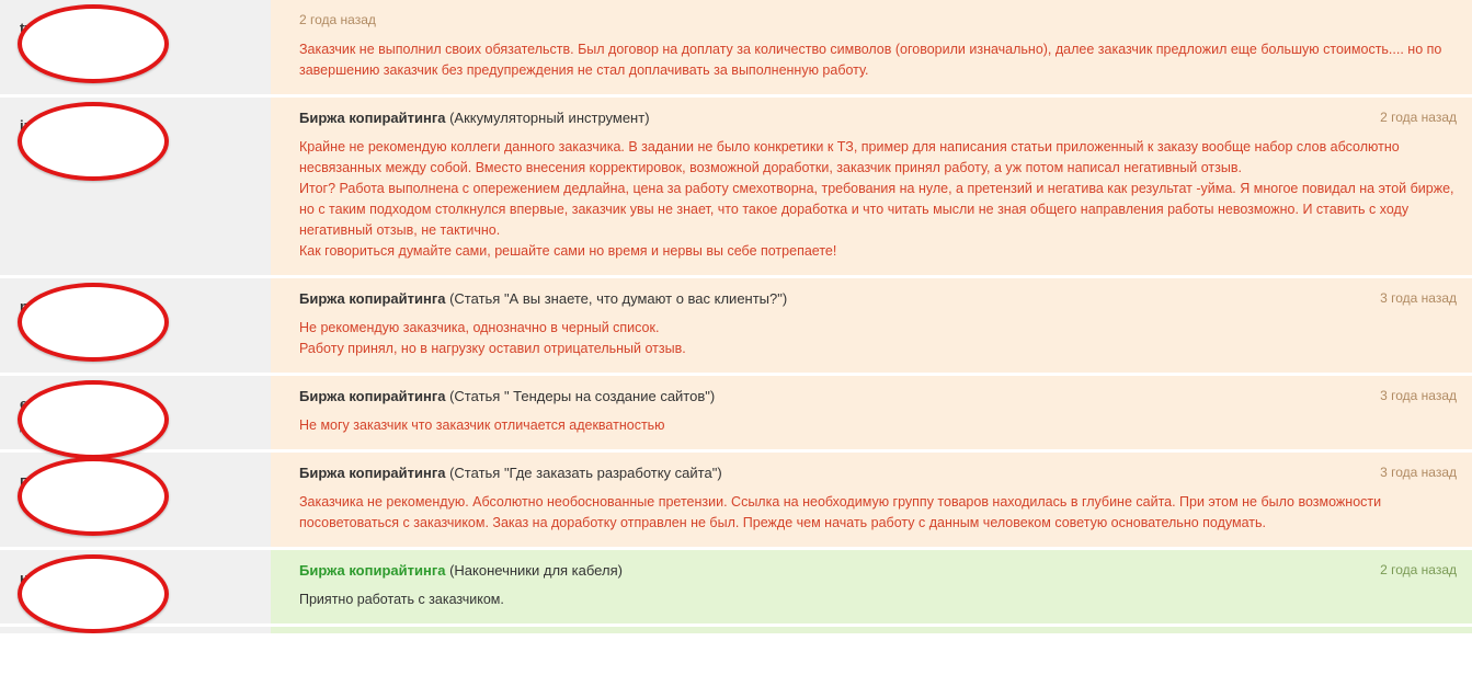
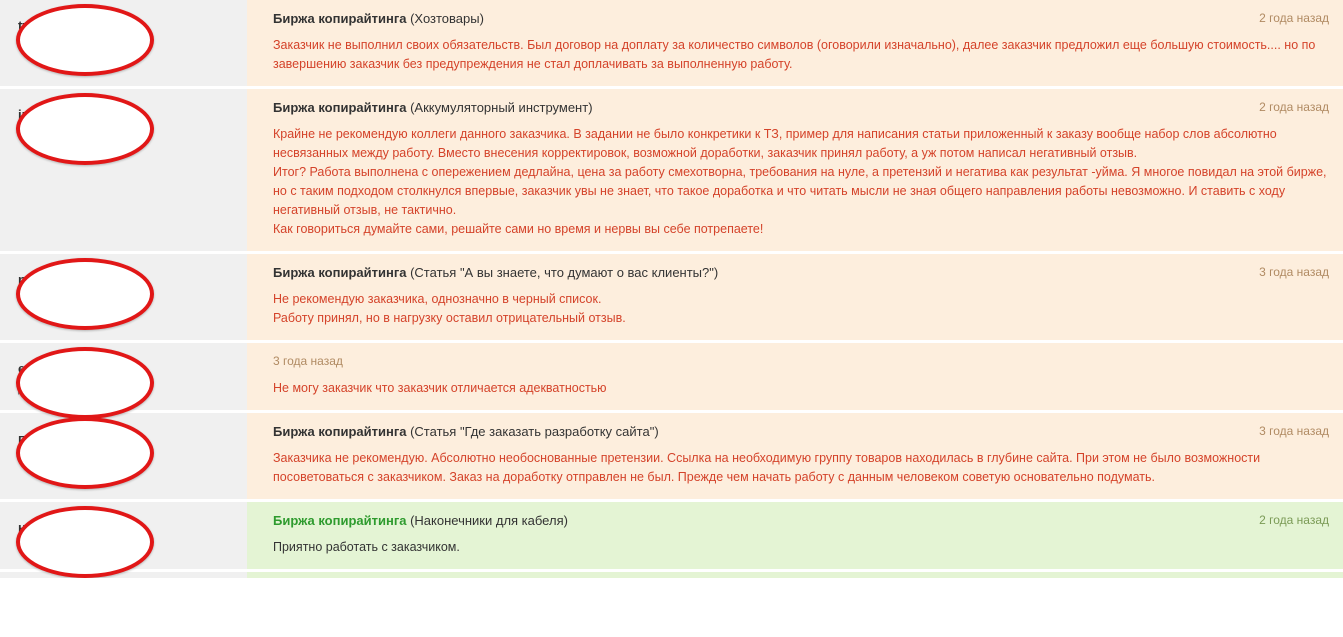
+ Биржа копирайтинга (Хозтовары)
  2 года назад
  Заказчик не выполнил своих обязательств. Был договор на доплату за количество символов (оговорили изначально), далее заказчик предложил еще большую стоимость.... но по завершению заказчик без предупреждения не стал доплачивать за выполненную работу.
  Биржа копирайтинга (Аккумуляторный инструмент)
  2 года назад
- Крайне не рекомендую коллеги данного заказчика. В задании не было конкретики к ТЗ, пример для написания статьи приложенный к заказу вообще набор слов абсолютно несвязанных между собой. Вместо внесения корректировок, возможной доработки, заказчик принял работу, а уж потом написал негативный отзыв.
+ Крайне не рекомендую коллеги данного заказчика. В задании не было конкретики к ТЗ, пример для написания статьи приложенный к заказу вообще набор слов абсолютно несвязанных между работу. Вместо внесения корректировок, возможной доработки, заказчик принял работу, а уж потом написал негативный отзыв.
  Итог? Работа выполнена с опережением дедлайна, цена за работу смехотворна, требования на нуле, а претензий и негатива как результат -уйма. Я многое повидал на этой бирже, но с таким подходом столкнулся впервые, заказчик увы не знает, что такое доработка и что читать мысли не зная общего направления работы невозможно. И ставить с ходу негативный отзыв, не тактично.
  Как говориться думайте сами, решайте сами но время и нервы вы себе потрепаете!
  Биржа копирайтинга (Статья "А вы знаете, что думают о вас клиенты?")
  3 года назад
  Не рекомендую заказчика, однозначно в черный список.
  Работу принял, но в нагрузку оставил отрицательный отзыв.
- Биржа копирайтинга (Статья " Тендеры на создание сайтов")
  3 года назад
  Не могу заказчик что заказчик отличается адекватностью
  Биржа копирайтинга (Статья "Где заказать разработку сайта")
  3 года назад
  Заказчика не рекомендую. Абсолютно необоснованные претензии. Ссылка на необходимую группу товаров находилась в глубине сайта. При этом не было возможности посоветоваться с заказчиком. Заказ на доработку отправлен не был. Прежде чем начать работу с данным человеком советую основательно подумать.
  Биржа копирайтинга (Наконечники для кабеля)
  2 года назад
  Приятно работать с заказчиком.
